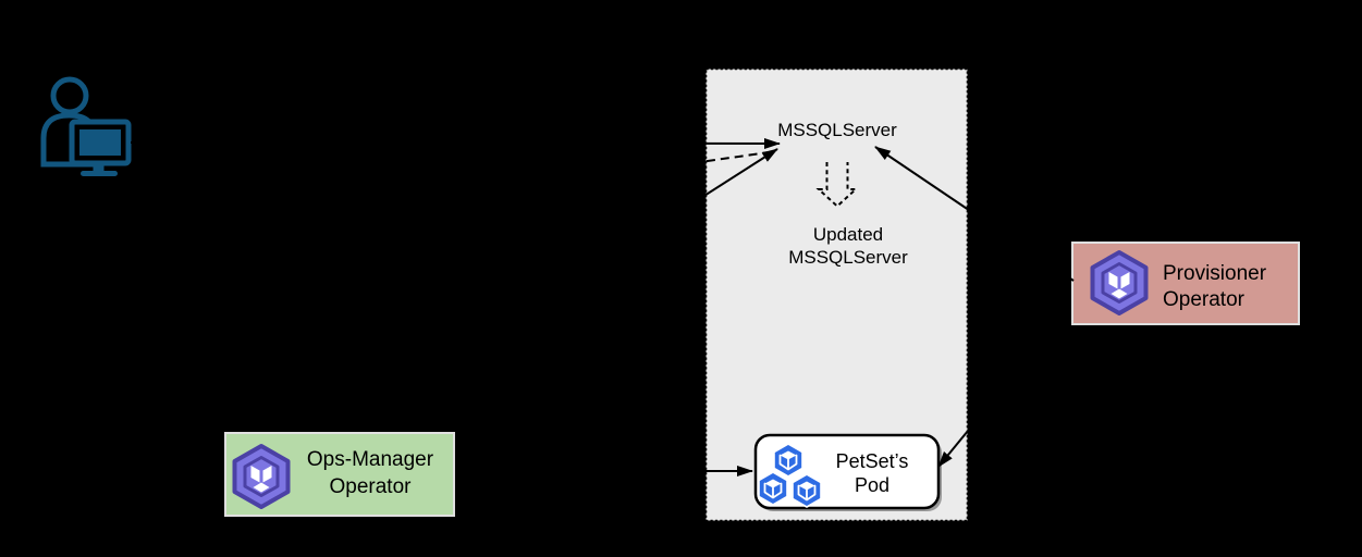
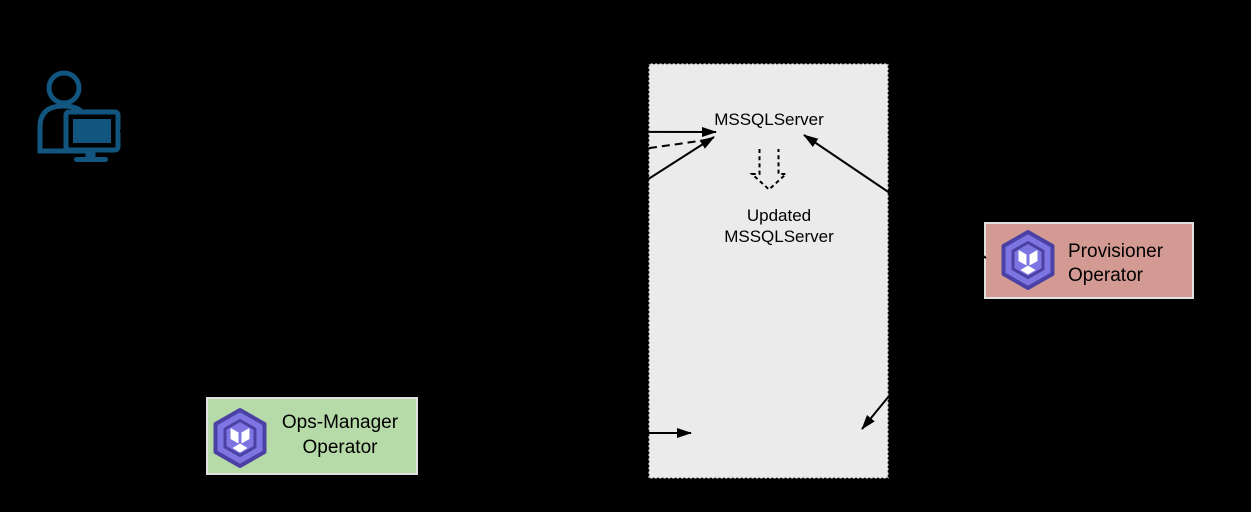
  MSSQLServer
  Updated
  MSSQLServer
- PetSet’s
- Pod
  Ops-Manager
  Operator
  Provisioner
  Operator
